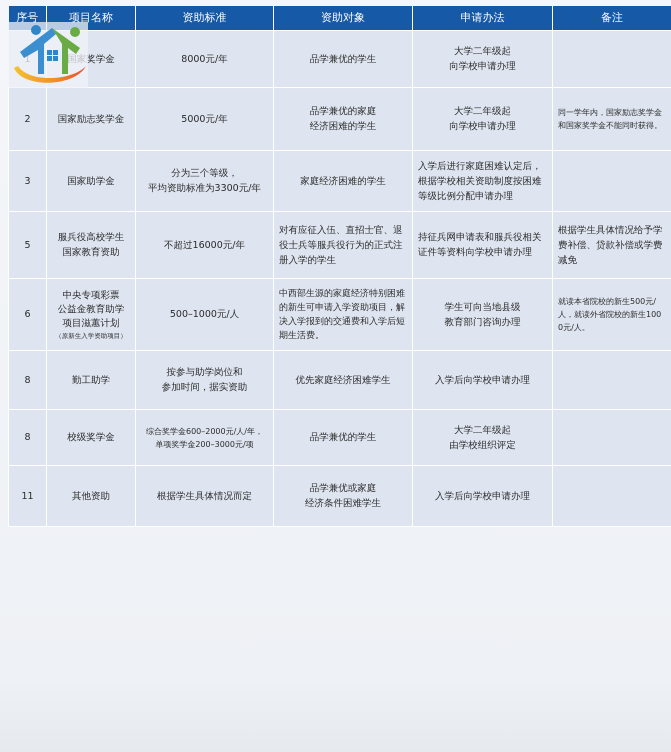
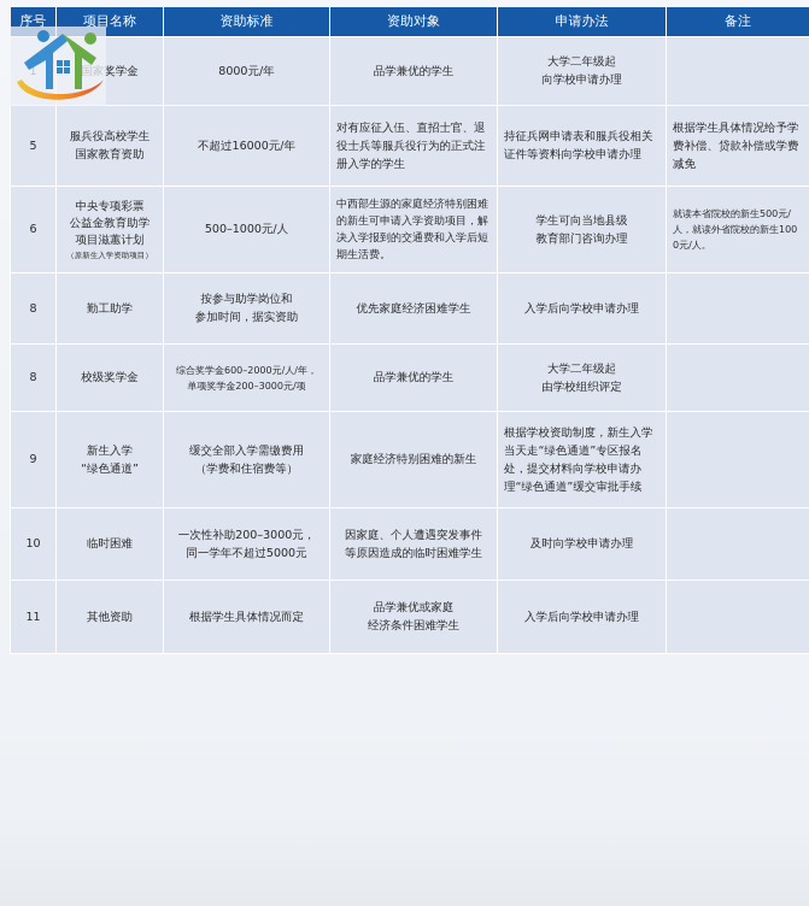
  序号	项目名称	资助标准	资助对象	申请办法	备注
  1	国家奖学金	8000元/年	品学兼优的学生	大学二年级起向学校申请办理
- 2	国家励志奖学金	5000元/年	品学兼优的家庭经济困难的学生	大学二年级起向学校申请办理	同一学年内，国家励志奖学金和国家奖学金不能同时获得。
- 3	国家助学金	分为三个等级，平均资助标准为3300元/年	家庭经济困难的学生	入学后进行家庭困难认定后，根据学校相关资助制度按困难等级比例分配申请办理
  5	服兵役高校学生国家教育资助	不超过16000元/年	对有应征入伍、直招士官、退役士兵等服兵役行为的正式注册入学的学生	持征兵网申请表和服兵役相关证件等资料向学校申请办理	根据学生具体情况给予学费补偿、贷款补偿或学费减免
  6	中央专项彩票公益金教育助学项目滋蕙计划（原新生入学资助项目）	500–1000元/人	中西部生源的家庭经济特别困难的新生可申请入学资助项目，解决入学报到的交通费和入学后短期生活费。	学生可向当地县级教育部门咨询办理	就读本省院校的新生500元/人，就读外省院校的新生1000元/人。
  8	勤工助学	按参与助学岗位和参加时间，据实资助	优先家庭经济困难学生	入学后向学校申请办理
  8	校级奖学金	综合奖学金600–2000元/人/年，单项奖学金200–3000元/项	品学兼优的学生	大学二年级起由学校组织评定
+ 9	新生入学“绿色通道”	缓交全部入学需缴费用（学费和住宿费等）	家庭经济特别困难的新生	根据学校资助制度，新生入学当天走“绿色通道”专区报名处，提交材料向学校申请办理“绿色通道”缓交审批手续
+ 10	临时困难	一次性补助200–3000元，同一学年不超过5000元	因家庭、个人遭遇突发事件等原因造成的临时困难学生	及时向学校申请办理
  11	其他资助	根据学生具体情况而定	品学兼优或家庭经济条件困难学生	入学后向学校申请办理
